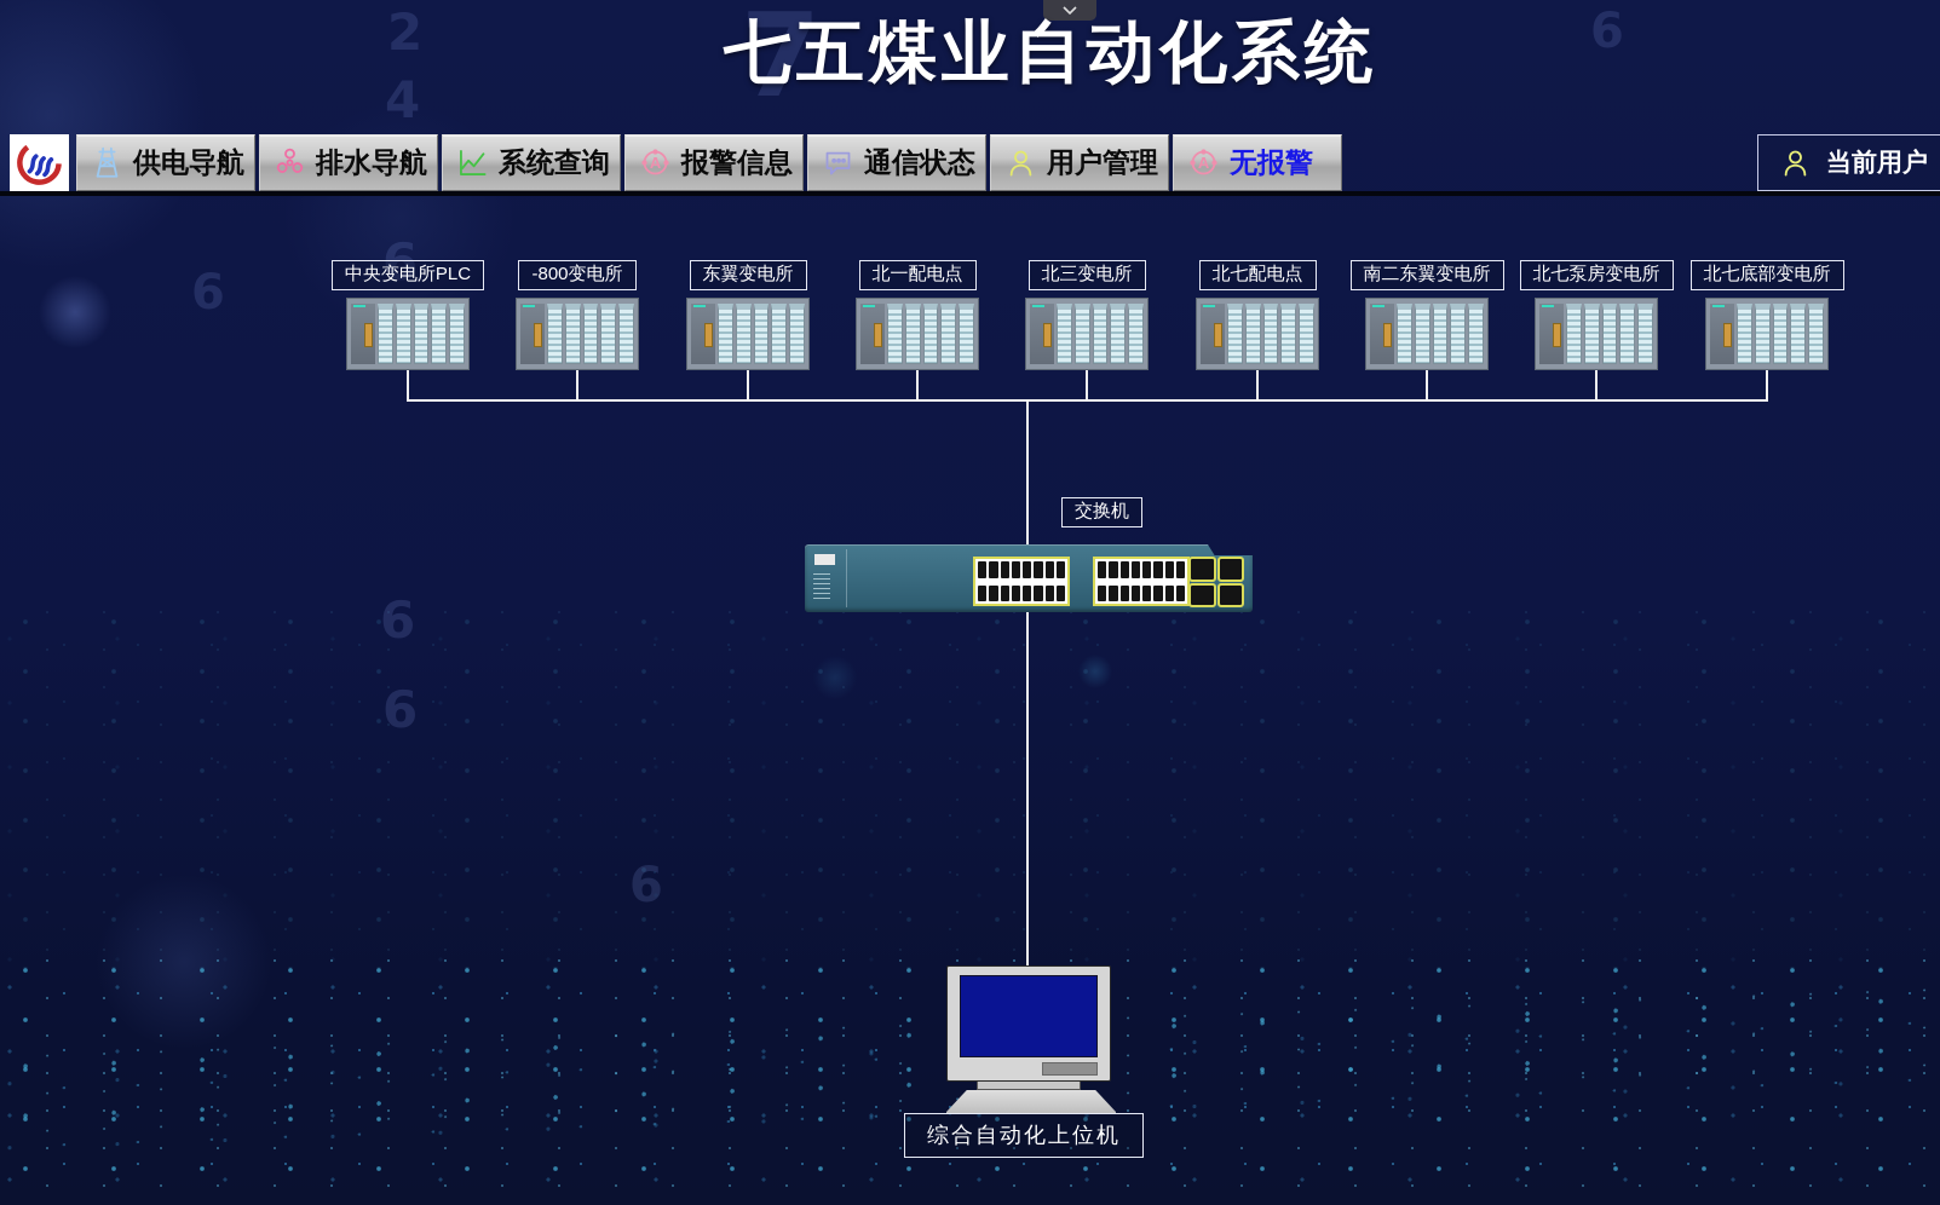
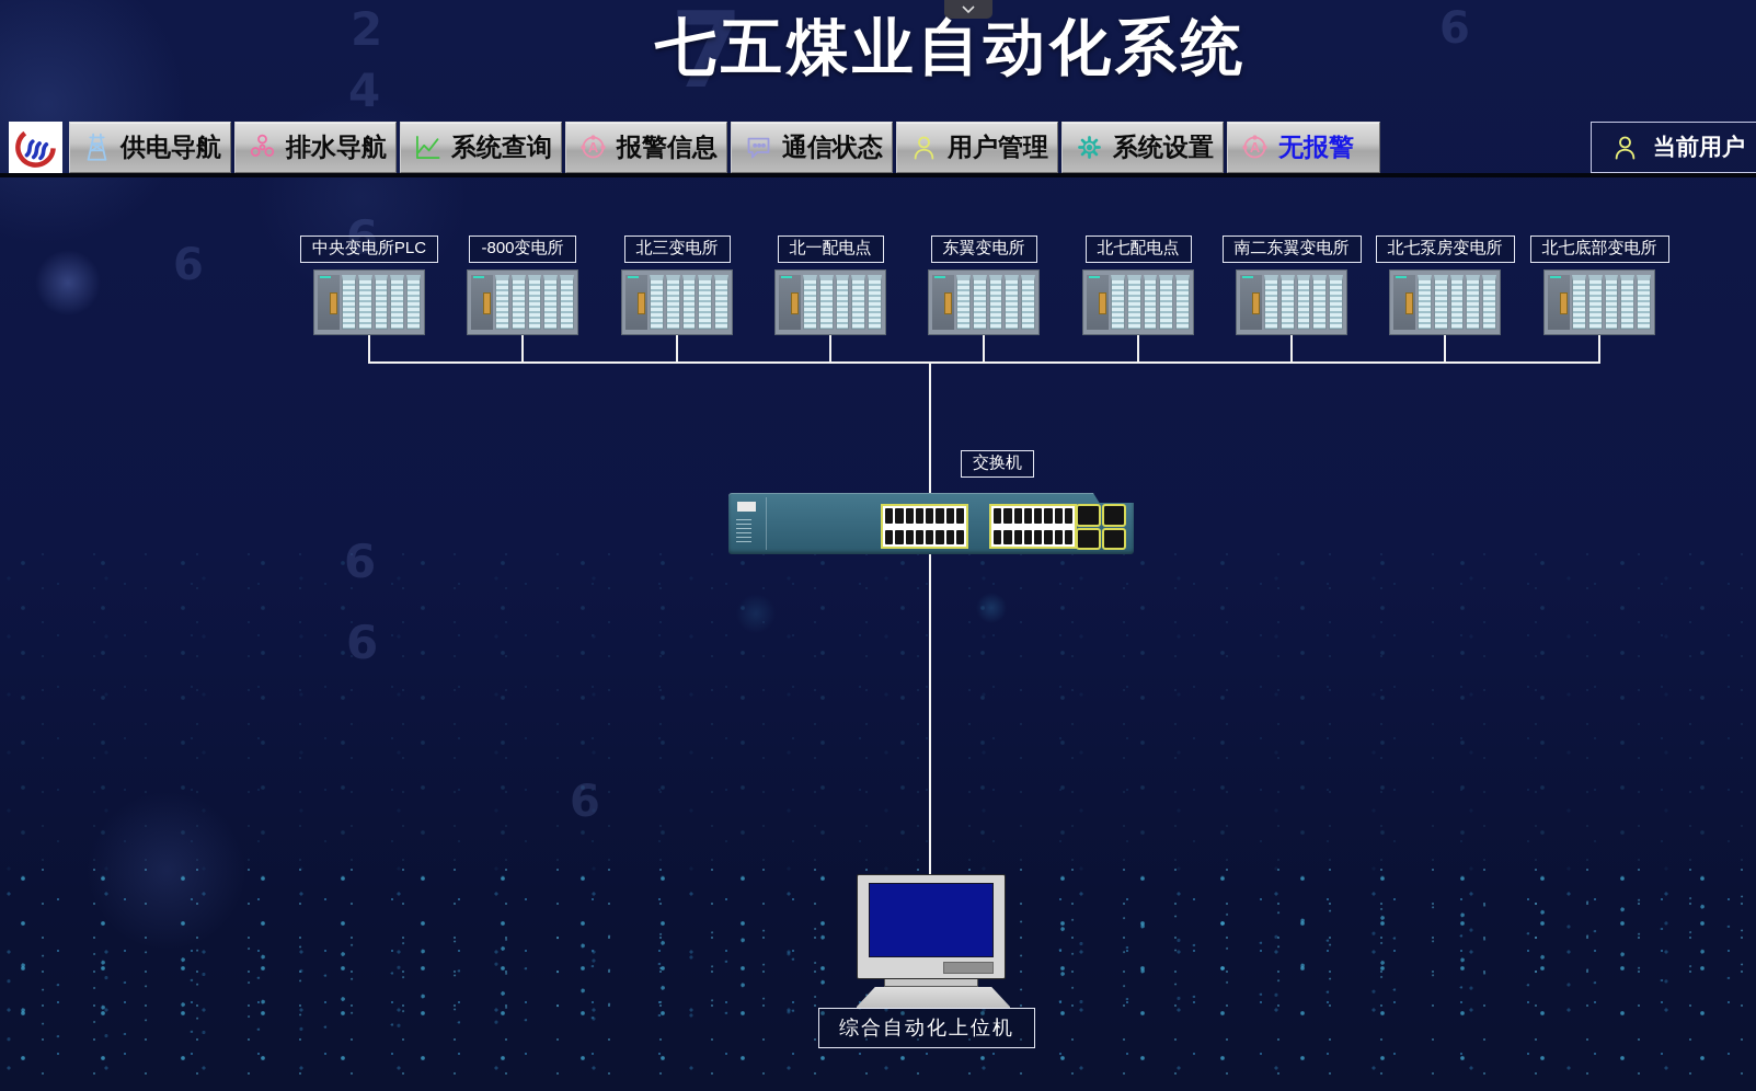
  7
  2
  4
  6
  6
  6
  6
  6
  6
  七五煤业自动化系统
  供电导航
  排水导航
  系统查询
  A
  报警信息
  通信状态
  用户管理
+ 系统设置
  A
  无报警
  当前用户
  中央变电所PLC
  -800变电所
- 东翼变电所
+ 北三变电所
  北一配电点
- 北三变电所
+ 东翼变电所
  北七配电点
  南二东翼变电所
  北七泵房变电所
  北七底部变电所
  交换机
  综合自动化上位机
